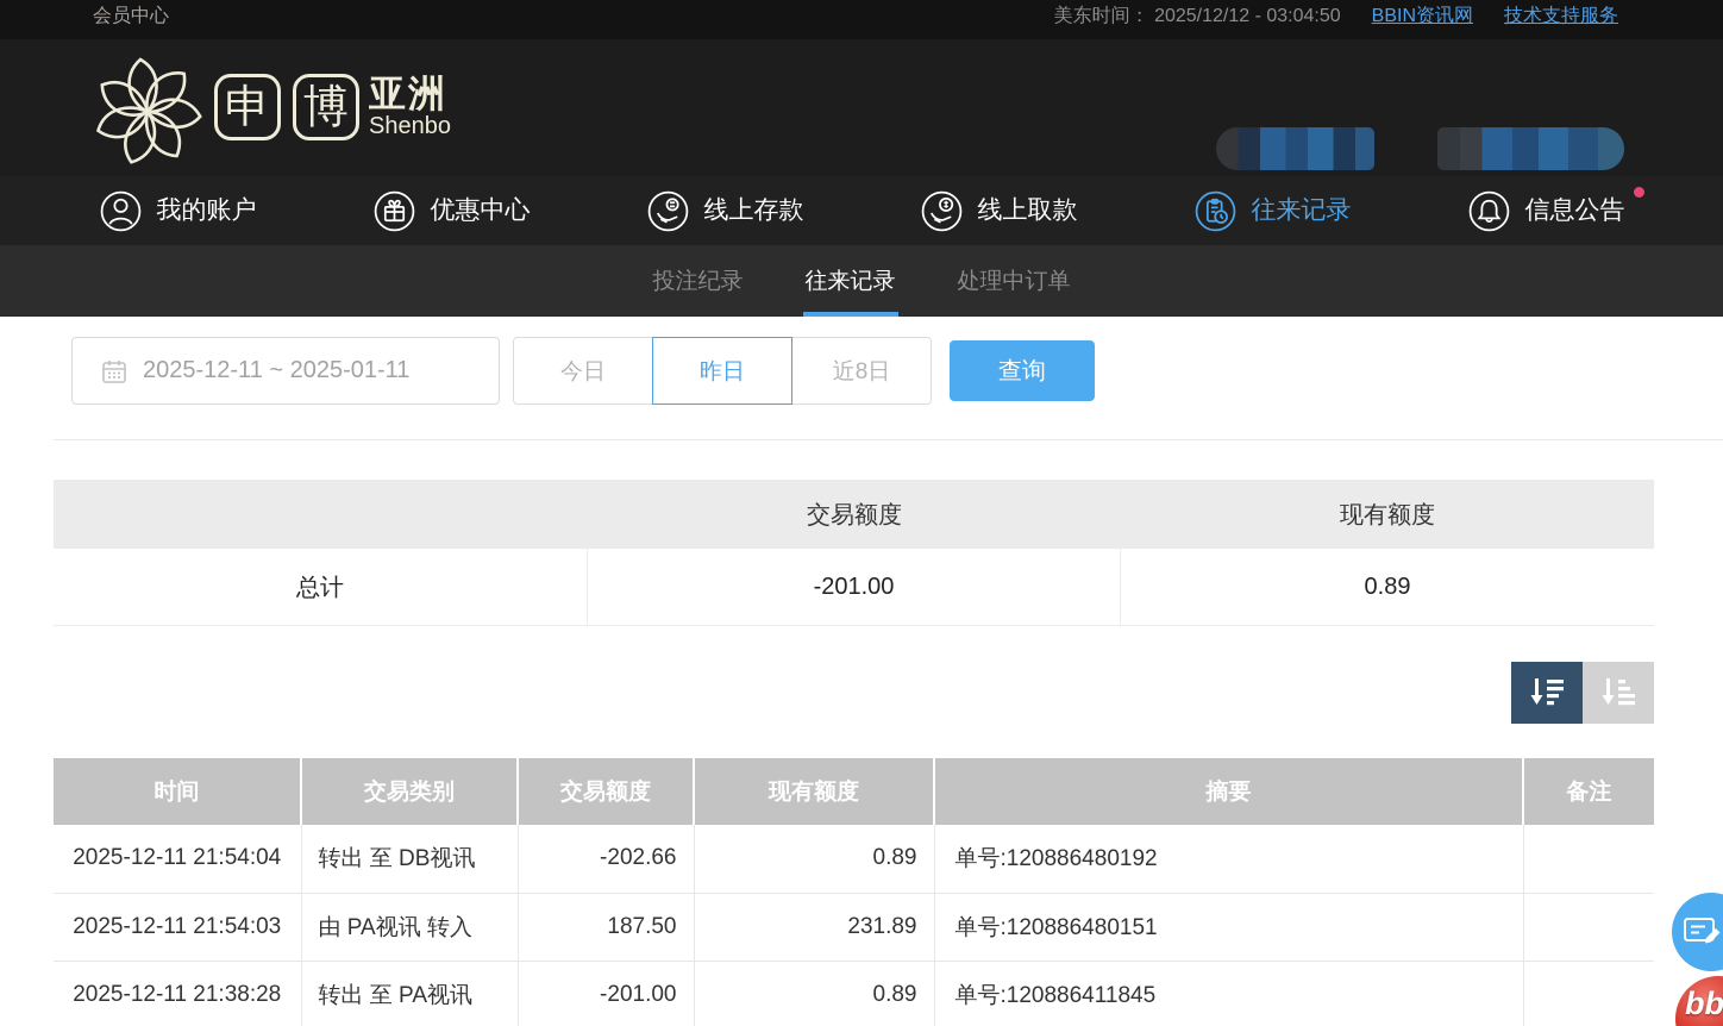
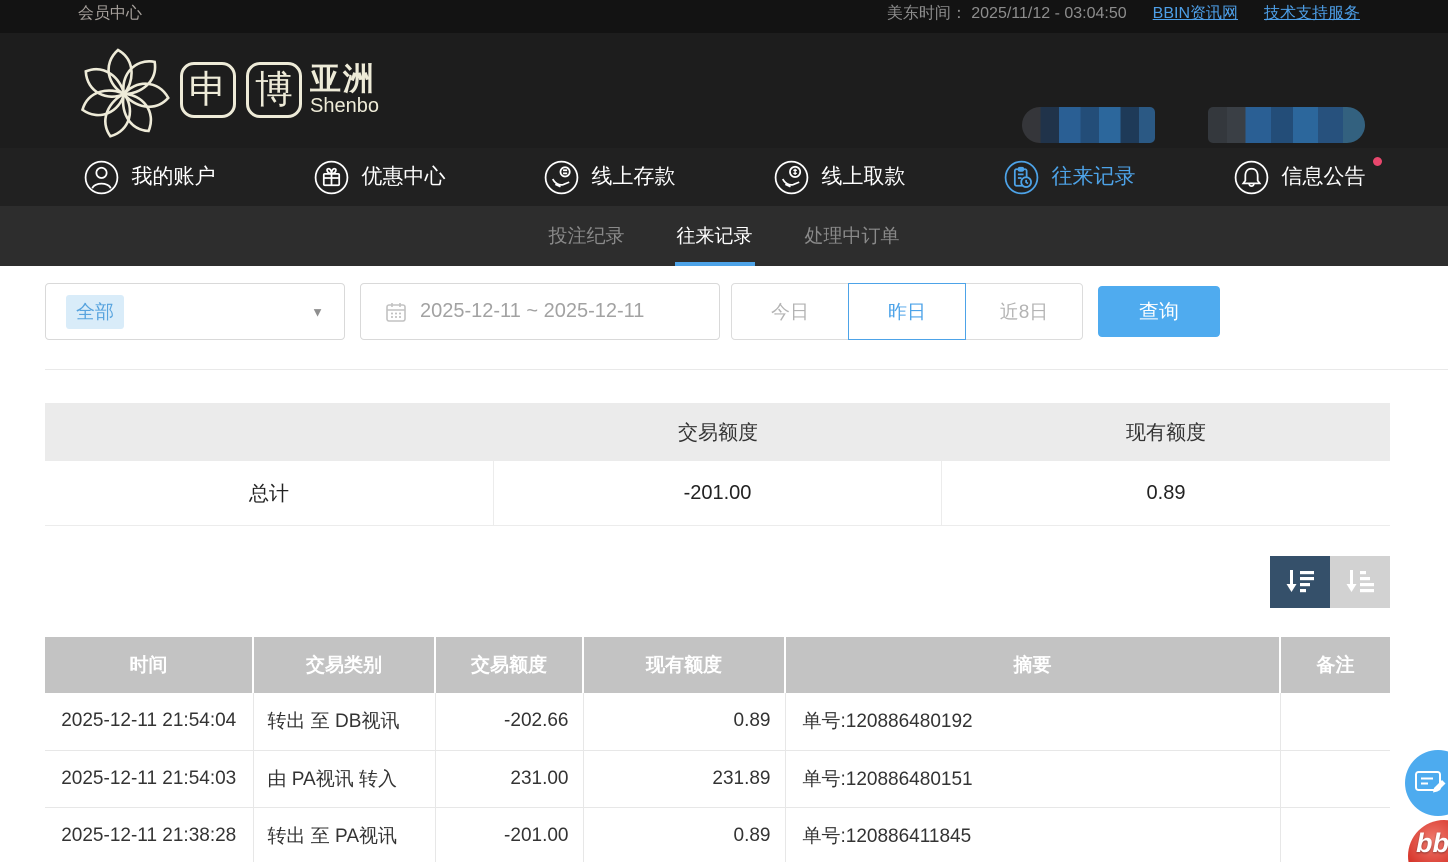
  会员中心
- 美东时间： 2025/12/12 - 03:04:50
+ 美东时间： 2025/11/12 - 03:04:50
  BBIN资讯网
  技术支持服务
  申
  博
  亚洲
  Shenbo
  我的账户
  优惠中心
  线上存款
  线上取款
  往来记录
  信息公告
  投注纪录
  往来记录
  处理中订单
+ 全部
+ ▼
- 2025-12-11 ~ 2025-01-11
+ 2025-12-11 ~ 2025-12-11
  今日
  昨日
  近8日
  查询
  交易额度
  现有额度
  总计
  -201.00
  0.89
  时间	交易类别	交易额度	现有额度	摘要	备注
  2025-12-11 21:54:04	转出 至 DB视讯	-202.66	0.89	单号:120886480192
- 2025-12-11 21:54:03	由 PA视讯 转入	187.50	231.89	单号:120886480151
+ 2025-12-11 21:54:03	由 PA视讯 转入	231.00	231.89	单号:120886480151
  2025-12-11 21:38:28	转出 至 PA视讯	-201.00	0.89	单号:120886411845
  bb
